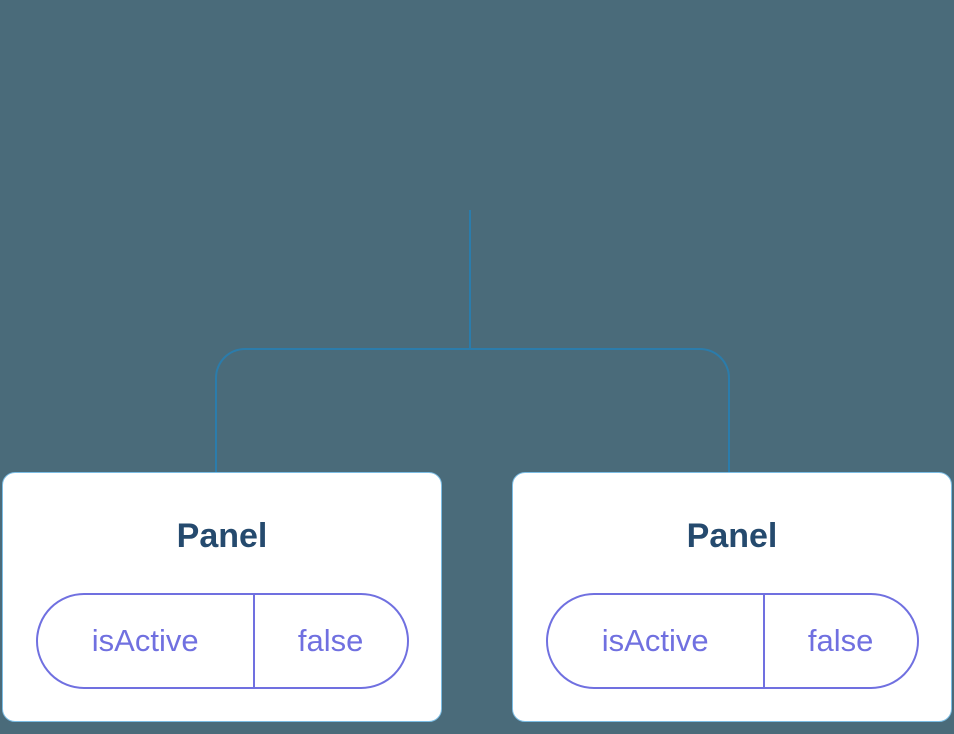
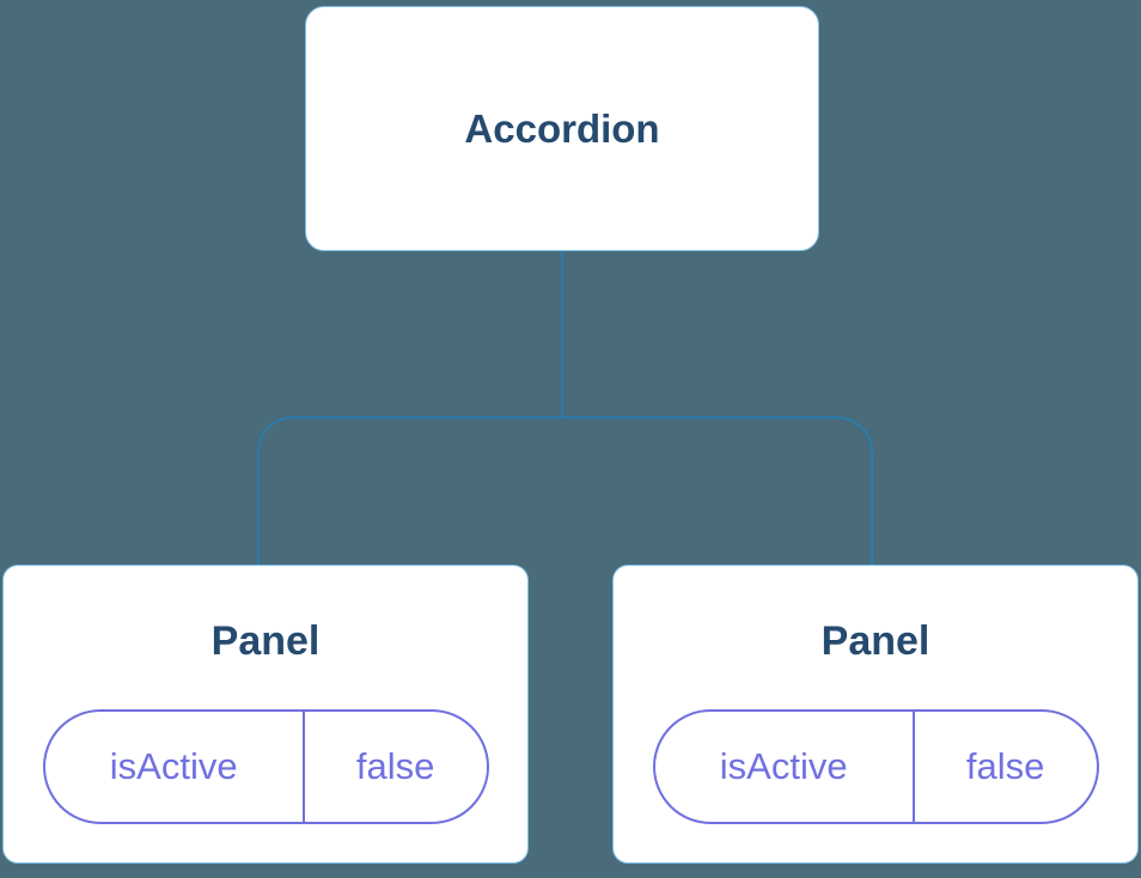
+ Accordion
  Panel
  isActive
  false
  Panel
  isActive
  false
